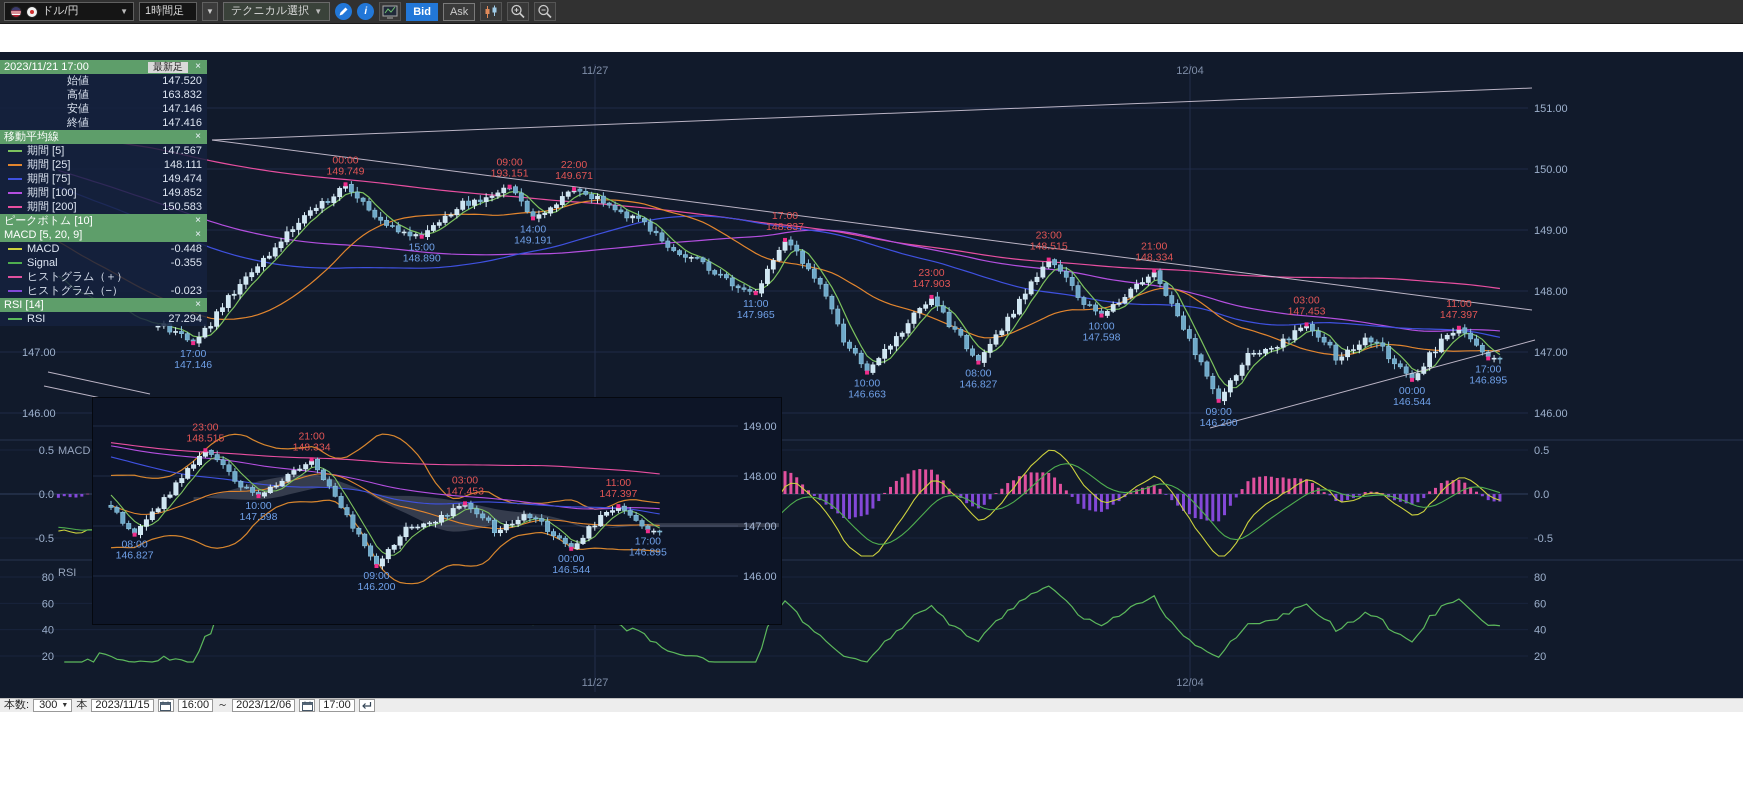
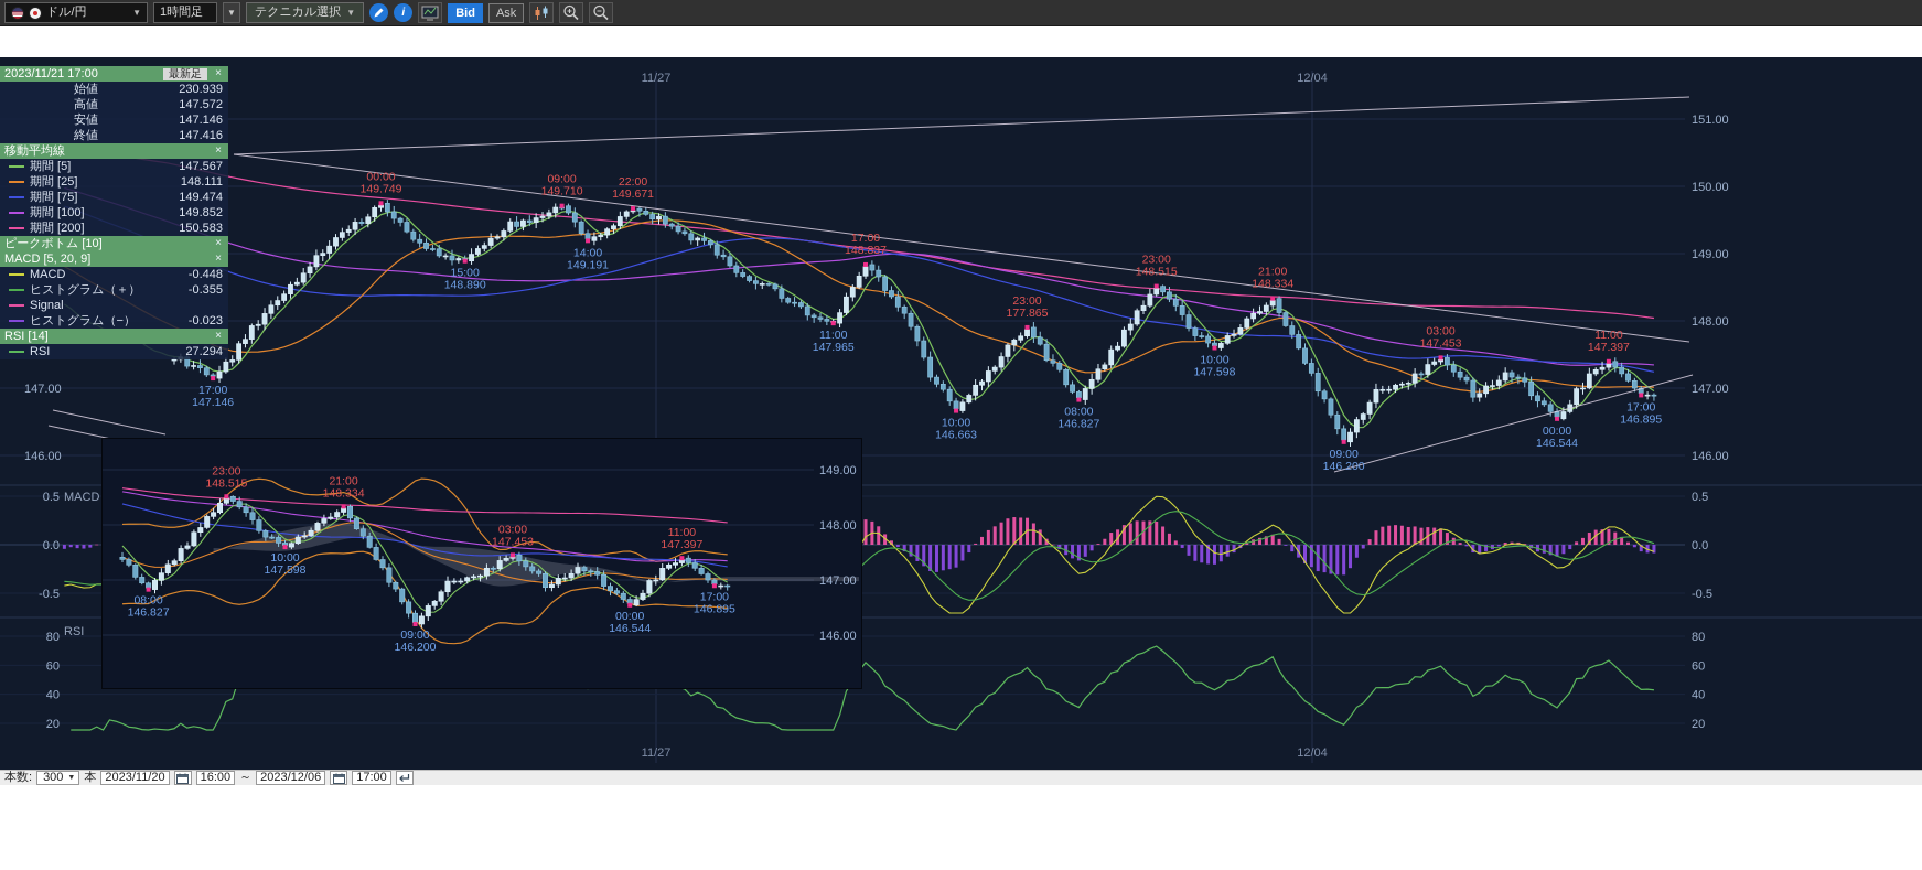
  ドル/円
  ▼
  1時間足
  ▼
  テクニカル選択
  ▼
  i
  Bid
  Ask
  151.00
  150.00
  149.00
  148.00
  147.00
  147.00
  146.00
  146.00
  11/27
  11/27
  12/04
  12/04
  0.5
  0.5
  0.0
  0.0
  -0.5
  -0.5
  MACD
  80
  80
  60
  60
  40
  40
  20
  20
  RSI
  17:00
  147.146
  00:00
  149.749
  15:00
  148.890
  09:00
- 193.151
+ 149.710
  14:00
  149.191
  22:00
  149.671
  11:00
  147.965
  17:00
  148.837
  10:00
  146.663
  23:00
- 147.903
+ 177.865
  08:00
  146.827
  23:00
  148.515
  10:00
  147.598
  21:00
  148.334
  09:00
  146.200
  03:00
  147.453
  00:00
  146.544
  11:00
  147.397
  17:00
  146.895
  149.00
  148.00
  147.00
  146.00
  08:00
  146.827
  23:00
  148.515
  10:00
  147.598
  21:00
  148.334
  09:00
  146.200
  03:00
  147.453
  00:00
  146.544
  11:00
  147.397
  17:00
  146.895
  2023/11/21 17:00
  最新足
  ×
  始値
- 147.520
+ 230.939
  高値
- 163.832
+ 147.572
  安値
  147.146
  終値
  147.416
  移動平均線
  ×
  期間 [5]
  147.567
  期間 [25]
  148.111
  期間 [75]
  149.474
  期間 [100]
  149.852
  期間 [200]
  150.583
  ピークボトム [10]
  ×
  MACD [5, 20, 9]
  ×
  MACD
  -0.448
- Signal
+ ヒストグラム（＋）
  -0.355
- ヒストグラム（＋）
+ Signal
  ヒストグラム（−）
  -0.023
  RSI [14]
  ×
  RSI
  27.294
  本数:
  300
  本
- 2023/11/15
+ 2023/11/20
  16:00
  ～
  2023/12/06
  17:00
